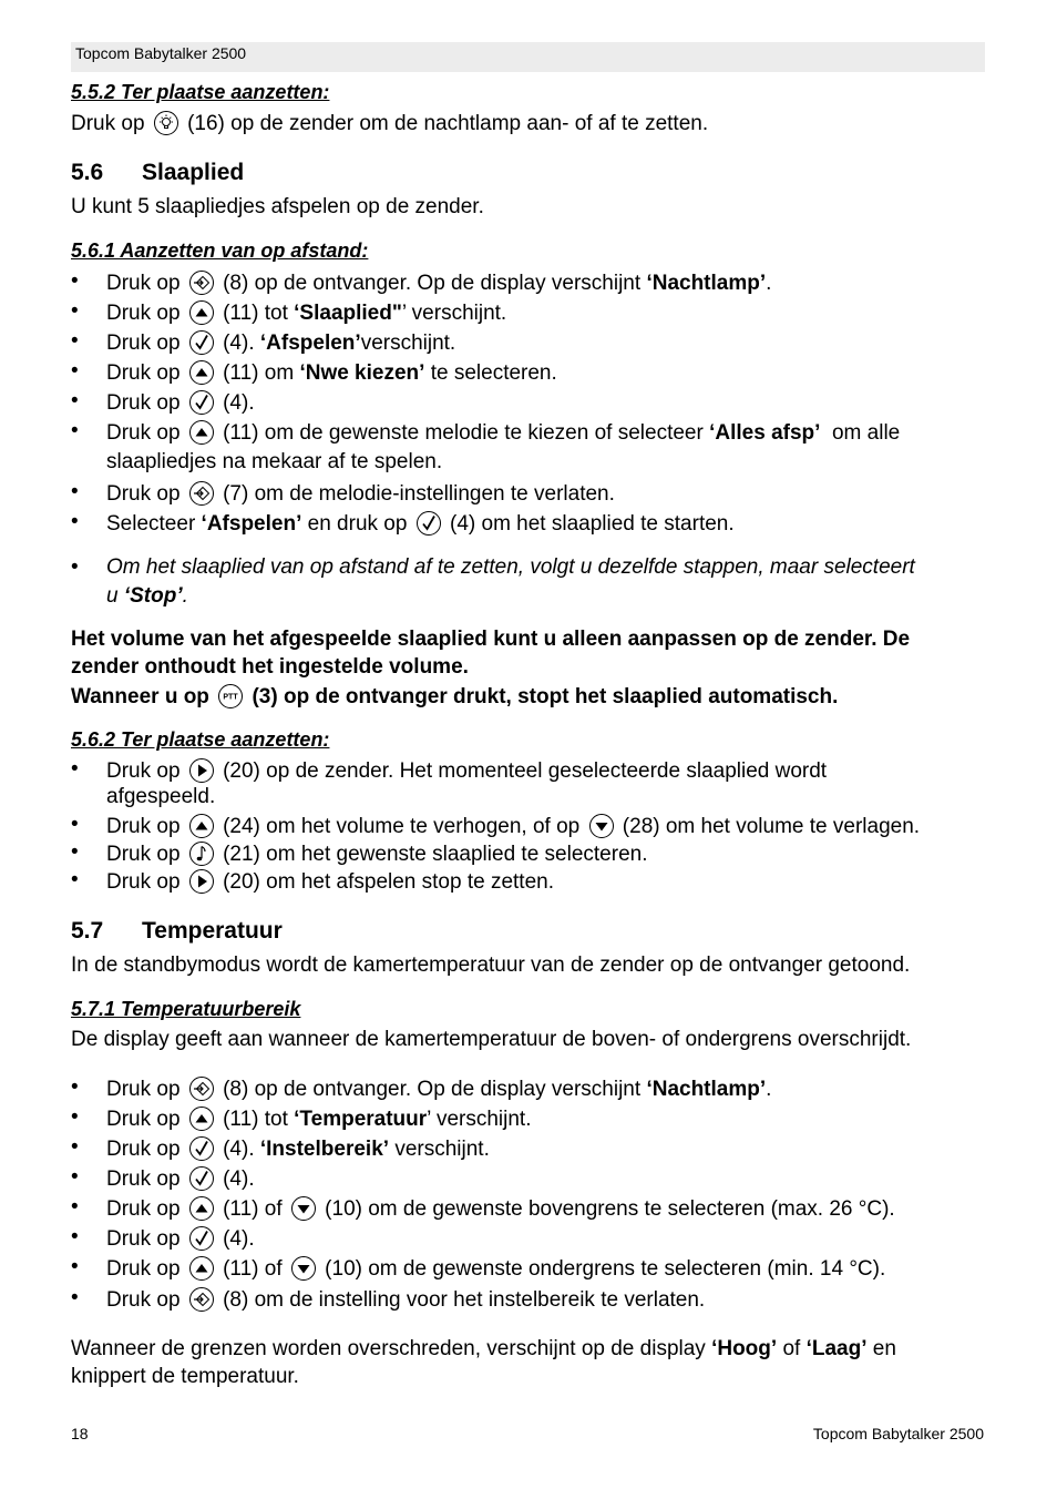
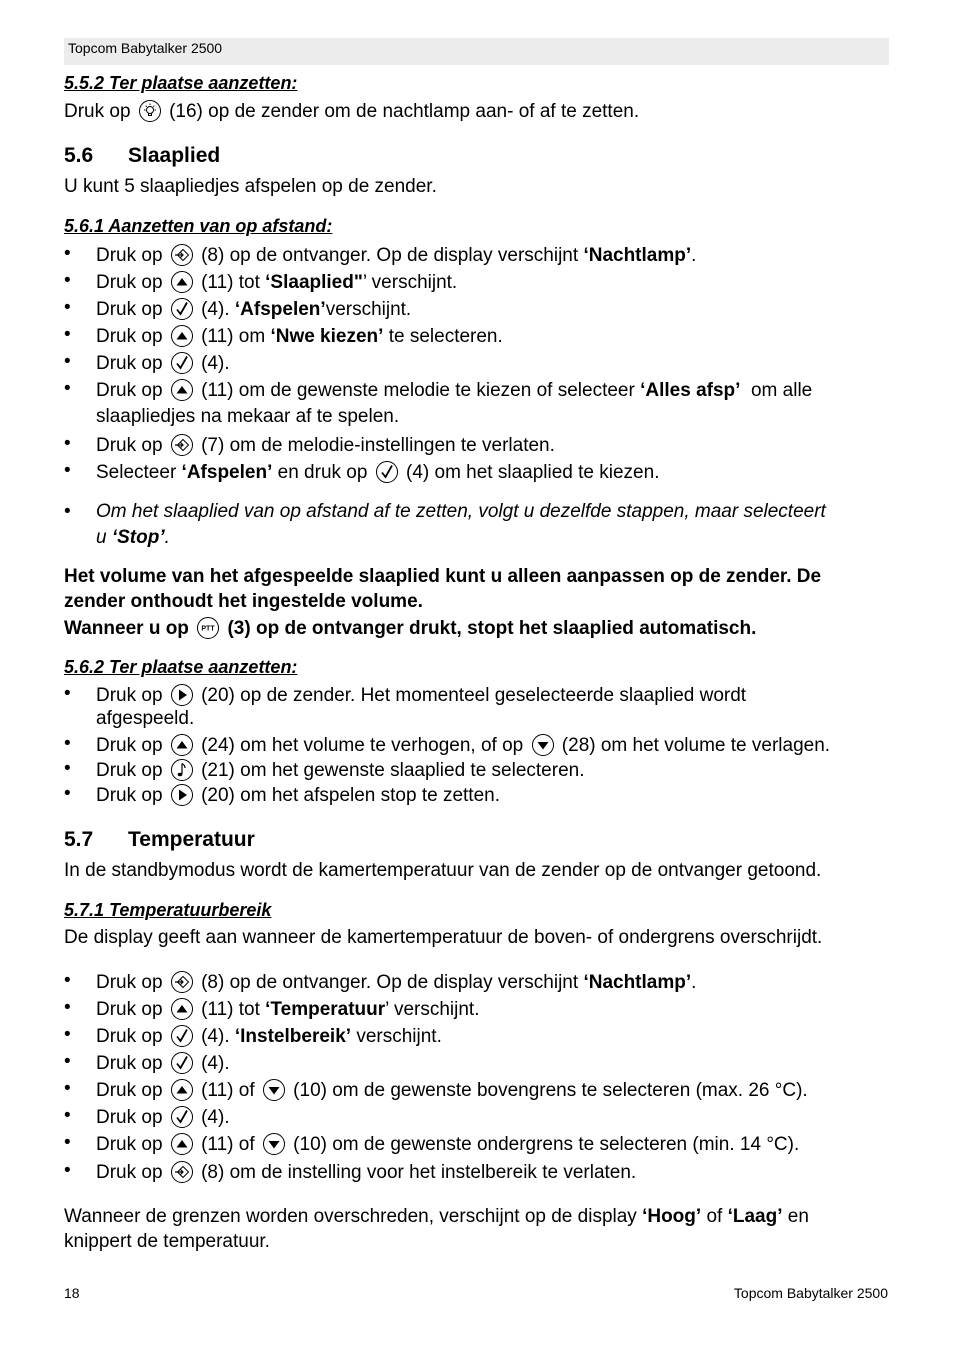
  Topcom Babytalker 2500
  5.5.2 Ter plaatse aanzetten:
  Druk op (16) op de zender om de nachtlamp aan- of af te zetten.
  5.6 Slaaplied
  U kunt 5 slaapliedjes afspelen op de zender.
  5.6.1 Aanzetten van op afstand:
  •
  Druk op (8) op de ontvanger. Op de display verschijnt ‘Nachtlamp’.
  •
  Druk op (11) tot ‘Slaaplied"’ verschijnt.
  •
  Druk op (4). ‘Afspelen’verschijnt.
  •
  Druk op (11) om ‘Nwe kiezen’ te selecteren.
  •
  Druk op (4).
  •
  Druk op (11) om de gewenste melodie te kiezen of selecteer ‘Alles afsp’ om alle
  slaapliedjes na mekaar af te spelen.
  •
  Druk op (7) om de melodie-instellingen te verlaten.
  •
- Selecteer ‘Afspelen’ en druk op (4) om het slaaplied te starten.
+ Selecteer ‘Afspelen’ en druk op (4) om het slaaplied te kiezen.
  •
  Om het slaaplied van op afstand af te zetten, volgt u dezelfde stappen, maar selecteert
  u ‘Stop’.
  Het volume van het afgespeelde slaaplied kunt u alleen aanpassen op de zender. De
  zender onthoudt het ingestelde volume.
  Wanneer u op (3) op de ontvanger drukt, stopt het slaaplied automatisch.
  5.6.2 Ter plaatse aanzetten:
  •
  Druk op (20) op de zender. Het momenteel geselecteerde slaaplied wordt
  afgespeeld.
  •
  Druk op (24) om het volume te verhogen, of op (28) om het volume te verlagen.
  •
  Druk op (21) om het gewenste slaaplied te selecteren.
  •
  Druk op (20) om het afspelen stop te zetten.
  5.7 Temperatuur
  In de standbymodus wordt de kamertemperatuur van de zender op de ontvanger getoond.
  5.7.1 Temperatuurbereik
  De display geeft aan wanneer de kamertemperatuur de boven- of ondergrens overschrijdt.
  •
  Druk op (8) op de ontvanger. Op de display verschijnt ‘Nachtlamp’.
  •
  Druk op (11) tot ‘Temperatuur’ verschijnt.
  •
  Druk op (4). ‘Instelbereik’ verschijnt.
  •
  Druk op (4).
  •
  Druk op (11) of (10) om de gewenste bovengrens te selecteren (max. 26 °C).
  •
  Druk op (4).
  •
  Druk op (11) of (10) om de gewenste ondergrens te selecteren (min. 14 °C).
  •
  Druk op (8) om de instelling voor het instelbereik te verlaten.
  Wanneer de grenzen worden overschreden, verschijnt op de display ‘Hoog’ of ‘Laag’ en
  knippert de temperatuur.
  18
  Topcom Babytalker 2500
